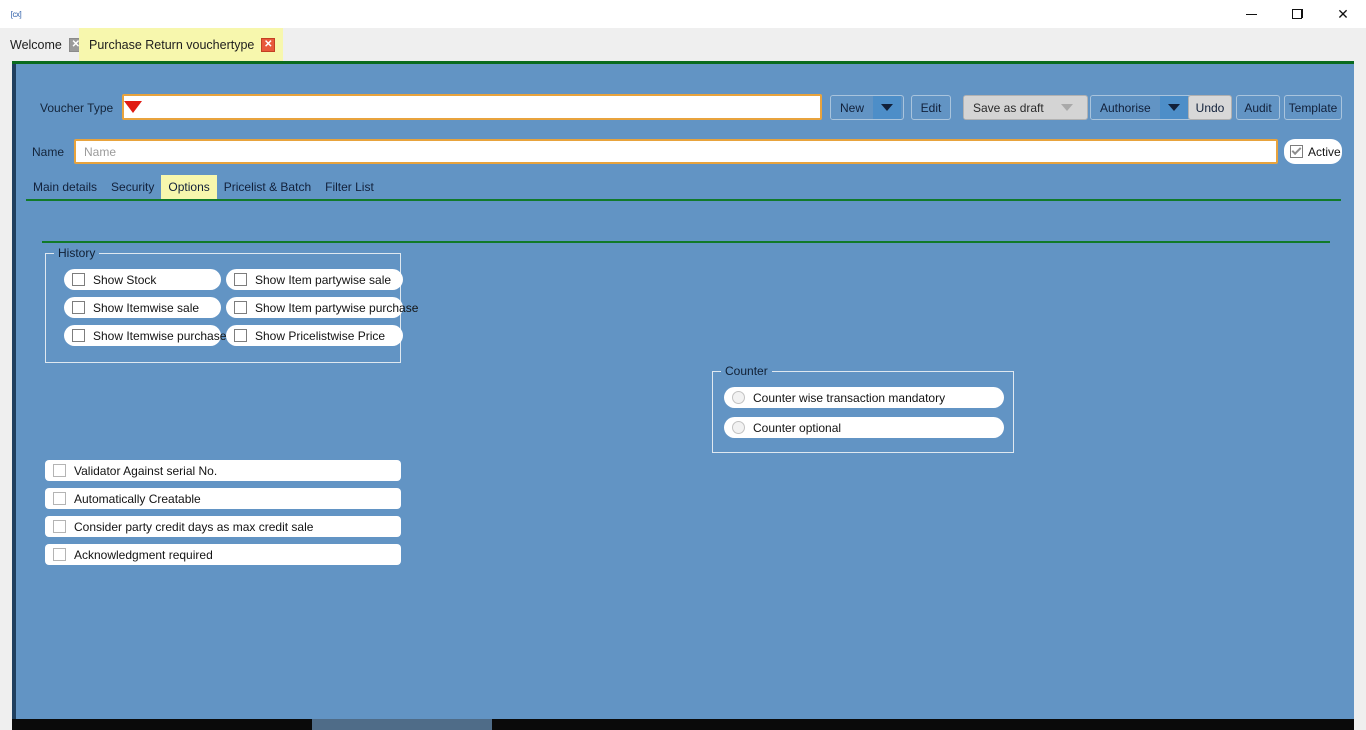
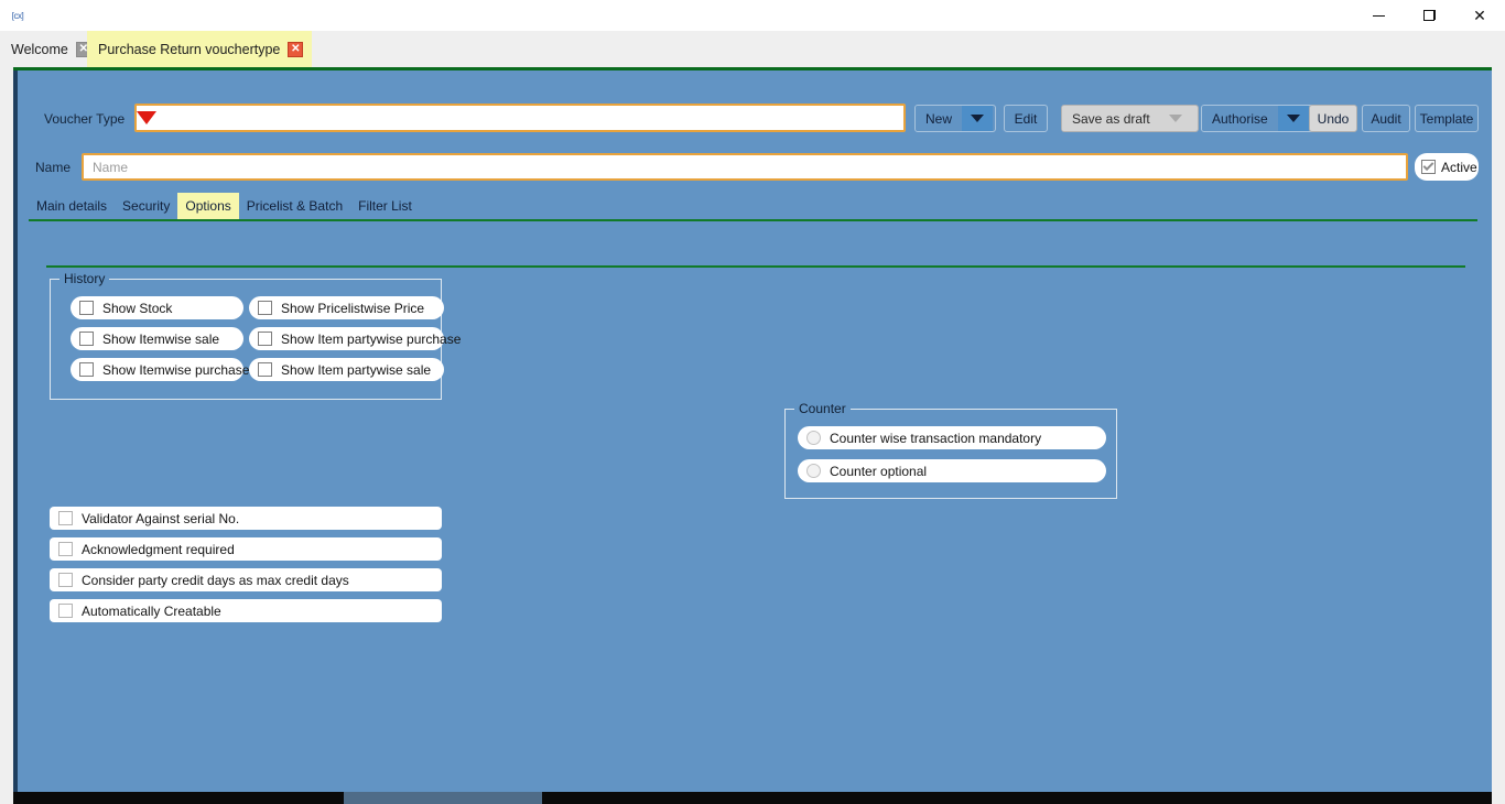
  [cx]
  ✕
  Welcome
  ✕
  Purchase Return vouchertype
  ✕
  Voucher Type
  New
  Edit
  Save as draft
  Authorise
  Undo
  Audit
  Template
  Name
  Name
  Active
  Main details
  Security
  Options
  Pricelist & Batch
  Filter List
  History
  Show Stock
  Show Itemwise sale
  Show Itemwise purchase
- Show Item partywise sale
+ Show Pricelistwise Price
  Show Item partywise purchase
- Show Pricelistwise Price
+ Show Item partywise sale
  Counter
  Counter wise transaction mandatory
  Counter optional
  Validator Against serial No.
- Automatically Creatable
+ Acknowledgment required
- Consider party credit days as max credit sale
+ Consider party credit days as max credit days
- Acknowledgment required
+ Automatically Creatable
